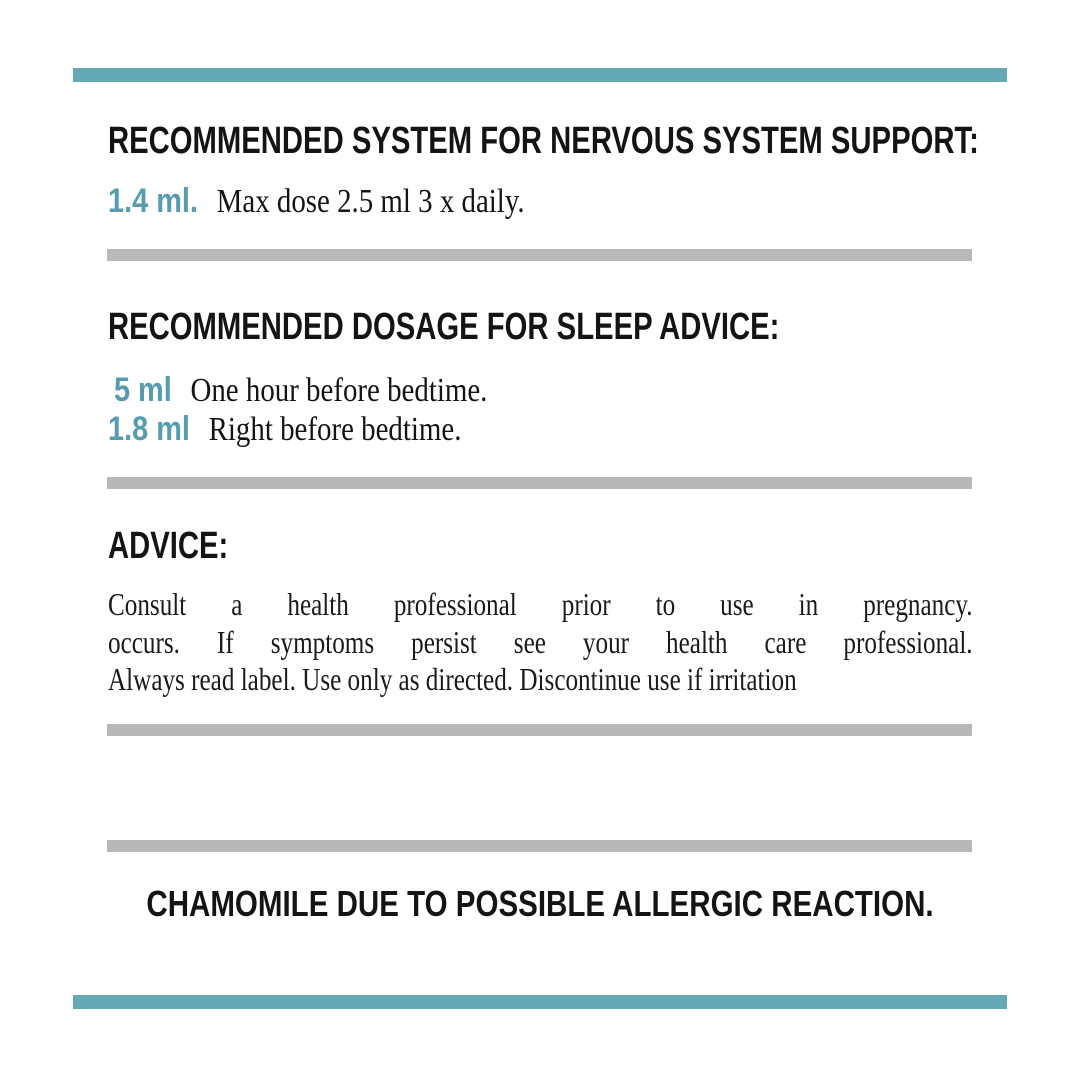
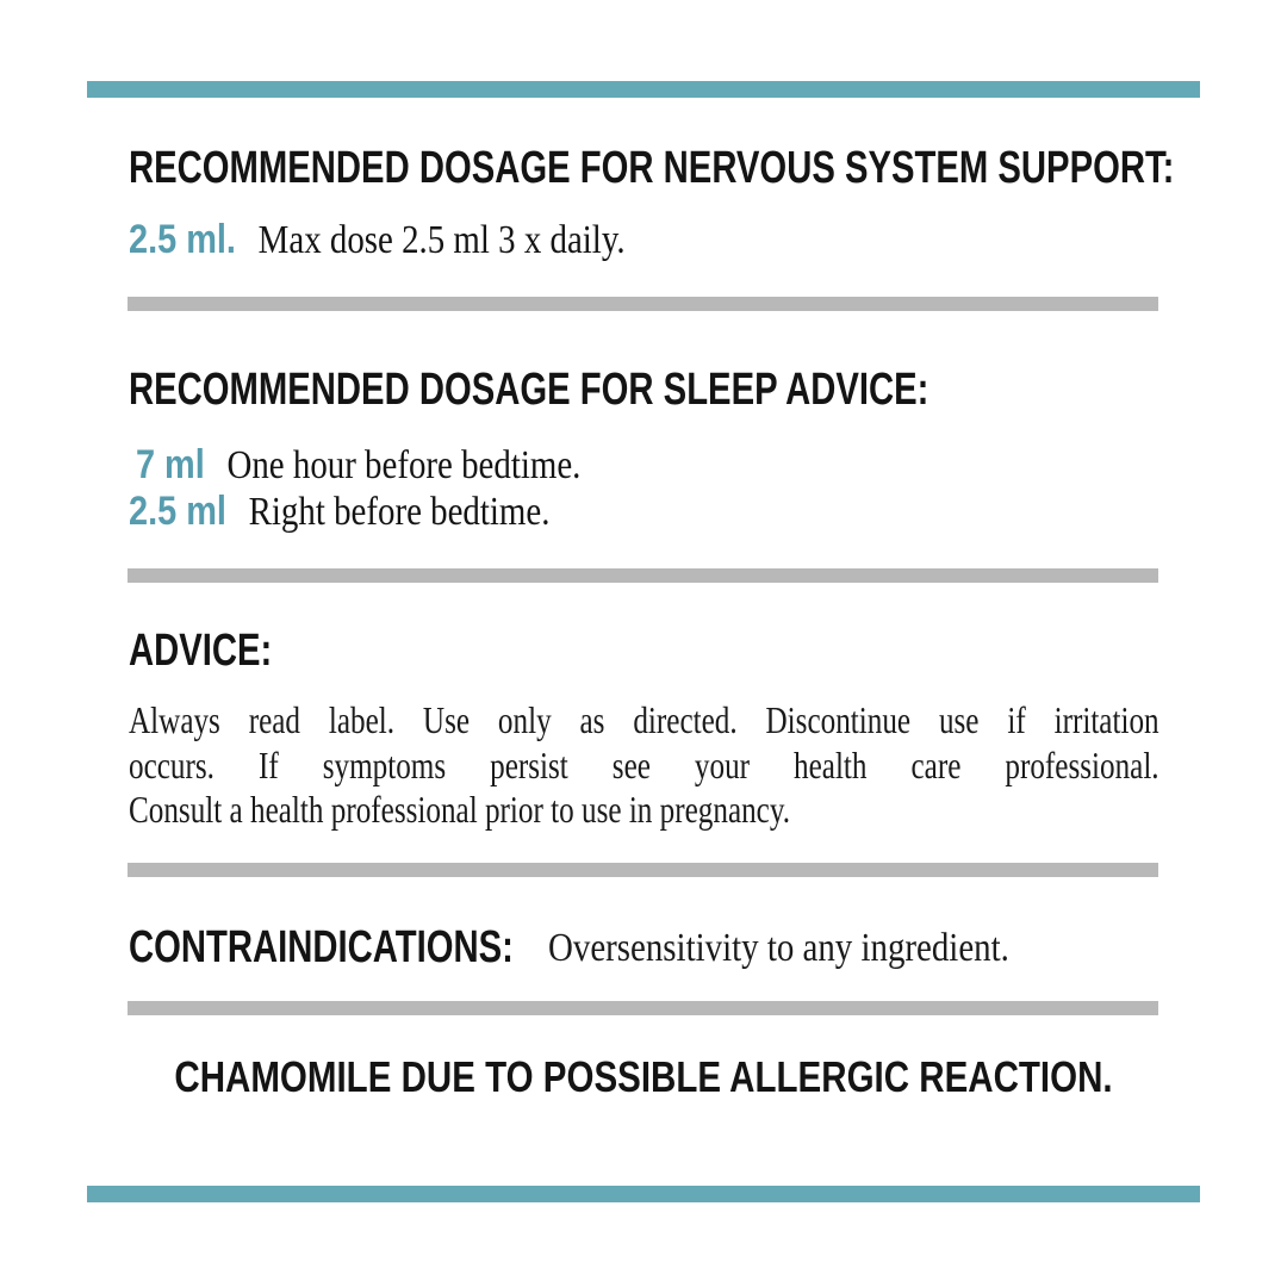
- RECOMMENDED SYSTEM FOR NERVOUS SYSTEM SUPPORT:
+ RECOMMENDED DOSAGE FOR NERVOUS SYSTEM SUPPORT:
- 1.4 ml.
+ 2.5 ml.
  Max dose 2.5 ml 3 x daily.
  RECOMMENDED DOSAGE FOR SLEEP ADVICE:
- 5 ml
+ 7 ml
  One hour before bedtime.
- 1.8 ml
+ 2.5 ml
  Right before bedtime.
  ADVICE:
- Consult a health professional prior to use in pregnancy.
+ Always read label. Use only as directed. Discontinue use if irritation
  occurs. If symptoms persist see your health care professional.
- Always read label. Use only as directed. Discontinue use if irritation
+ Consult a health professional prior to use in pregnancy.
+ CONTRAINDICATIONS:
+ Oversensitivity to any ingredient.
  CHAMOMILE DUE TO POSSIBLE ALLERGIC REACTION.
